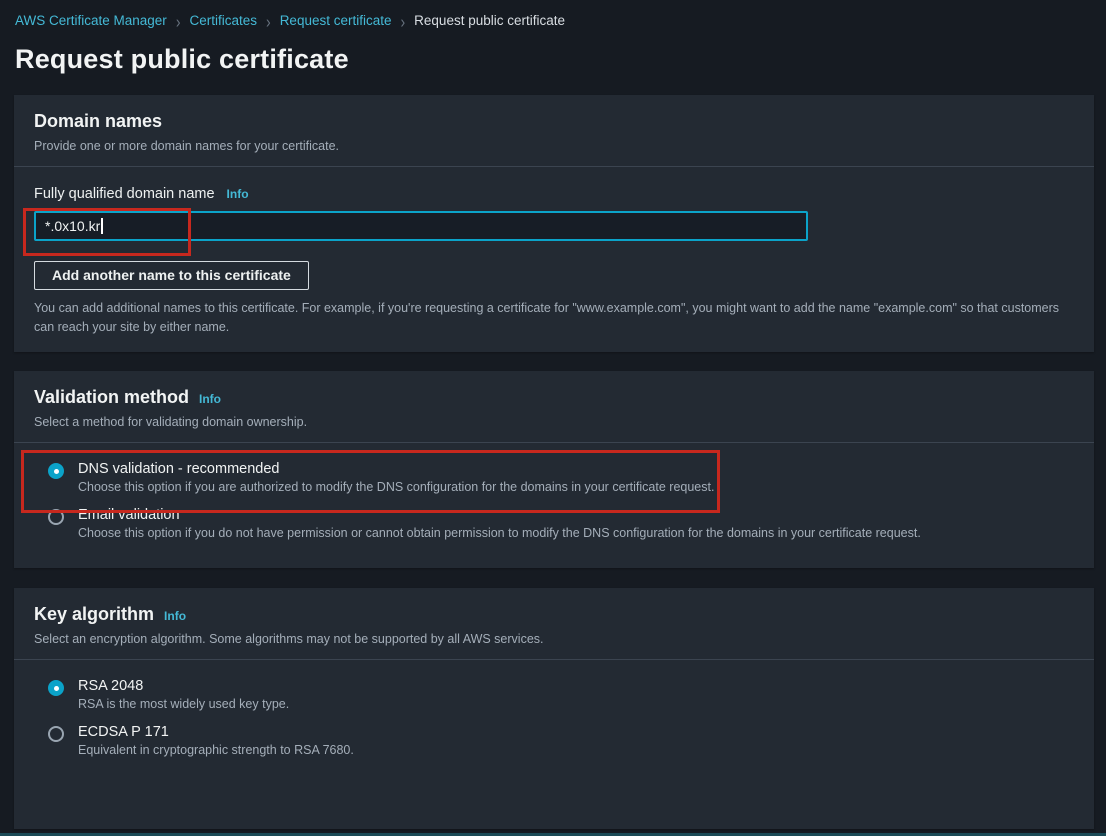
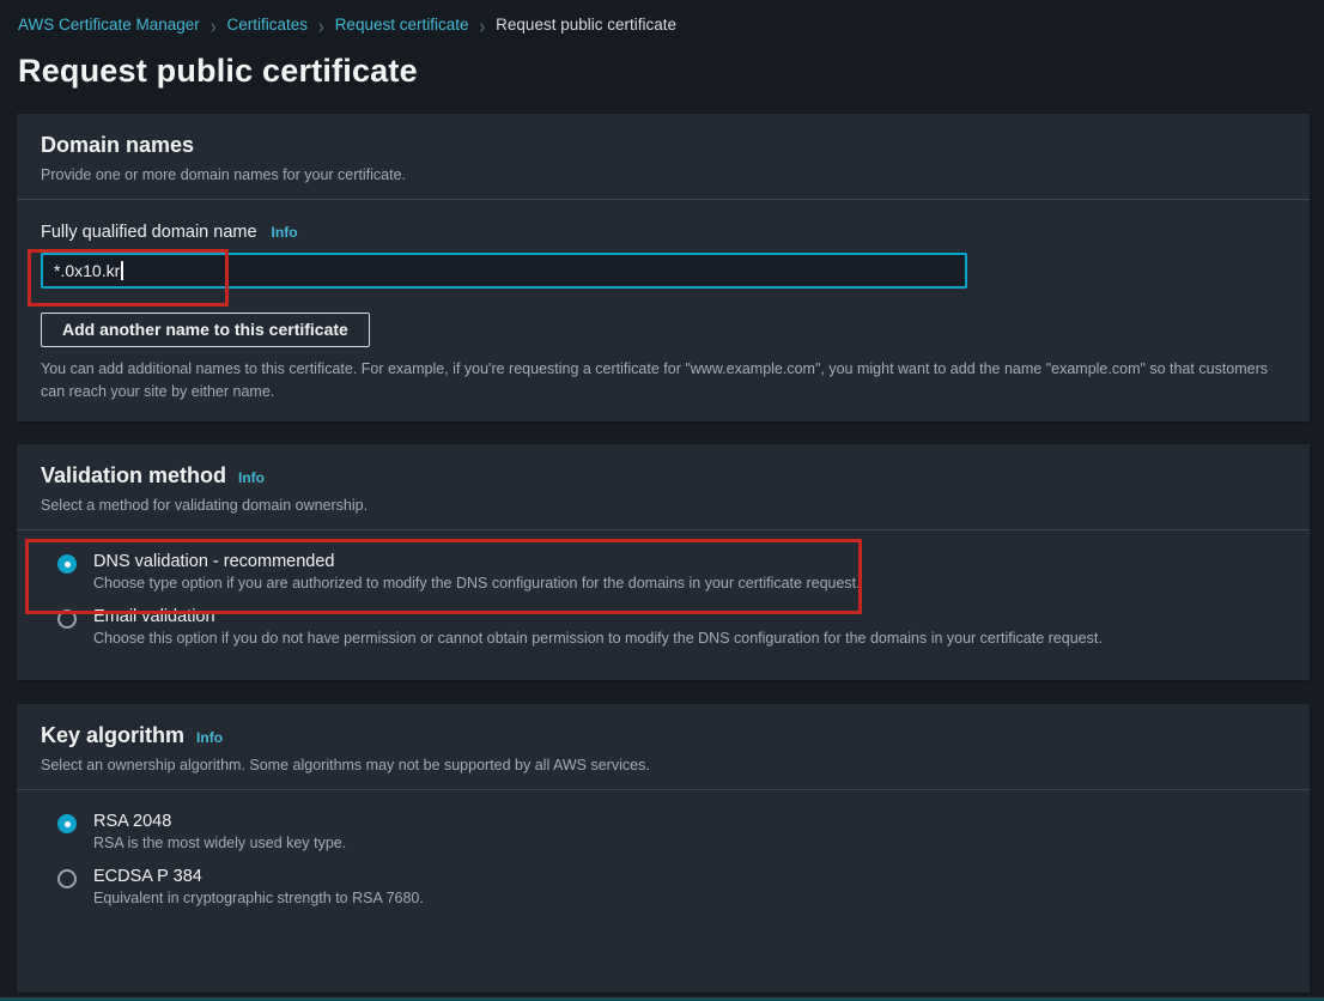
  AWS Certificate Manager
  ›
  Certificates
  ›
  Request certificate
  ›
  Request public certificate
  Request public certificate
  Domain names
  Provide one or more domain names for your certificate.
  Fully qualified domain name
  Info
  *.0x10.kr
  Add another name to this certificate
  You can add additional names to this certificate. For example, if you're requesting a certificate for "www.example.com", you might want to add the name "example.com" so that customers can reach your site by either name.
  Validation method
  Info
  Select a method for validating domain ownership.
  DNS validation - recommended
- Choose this option if you are authorized to modify the DNS configuration for the domains in your certificate request.
+ Choose type option if you are authorized to modify the DNS configuration for the domains in your certificate request.
  Email validation
  Choose this option if you do not have permission or cannot obtain permission to modify the DNS configuration for the domains in your certificate request.
  Key algorithm
  Info
- Select an encryption algorithm. Some algorithms may not be supported by all AWS services.
+ Select an ownership algorithm. Some algorithms may not be supported by all AWS services.
  RSA 2048
  RSA is the most widely used key type.
- ECDSA P 171
+ ECDSA P 384
  Equivalent in cryptographic strength to RSA 7680.
